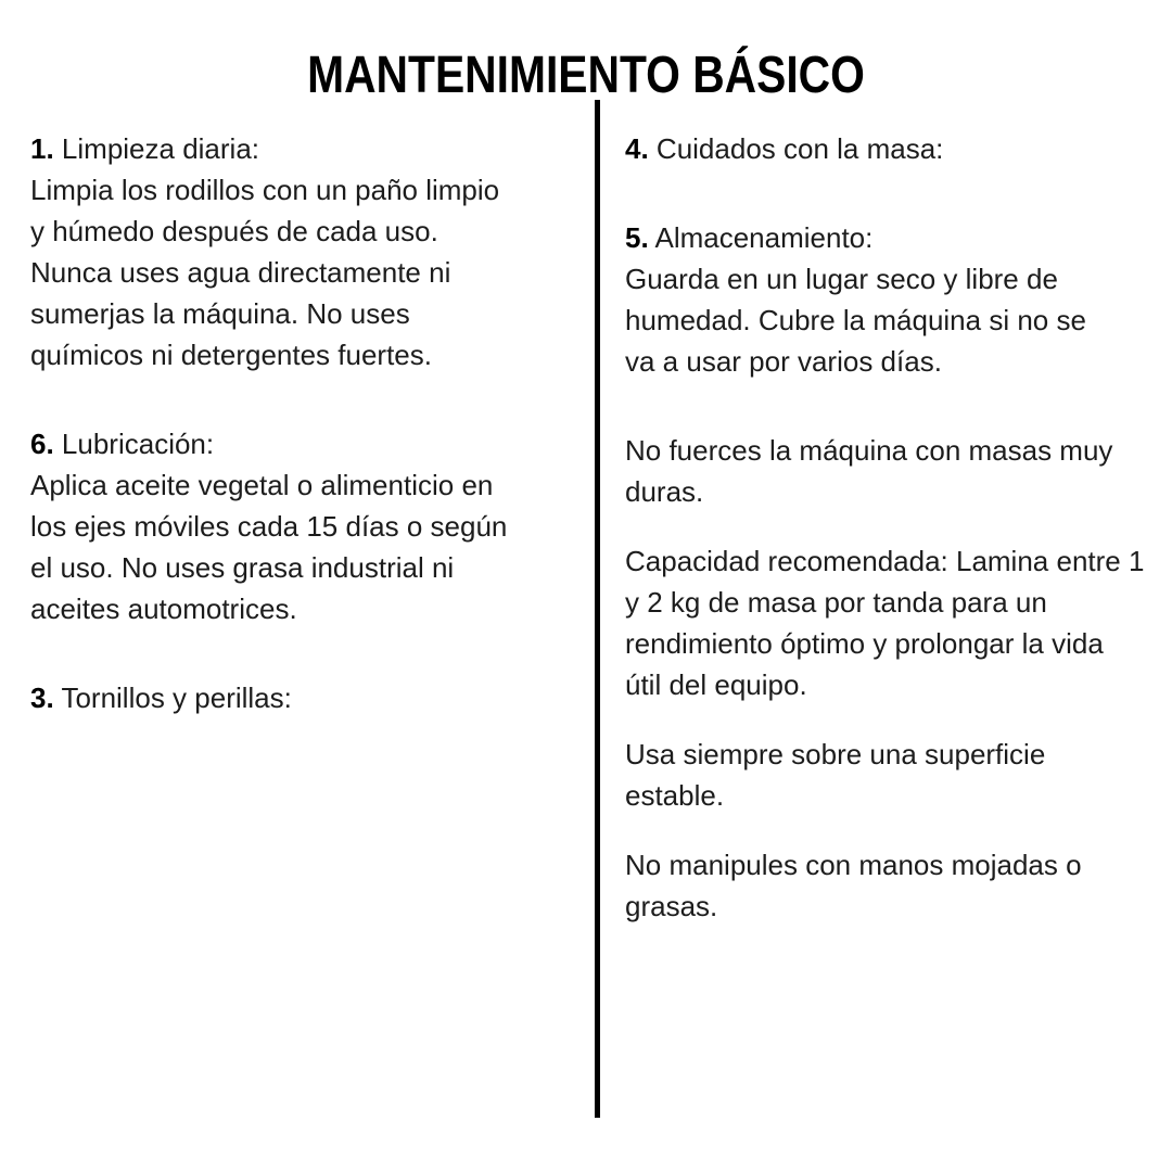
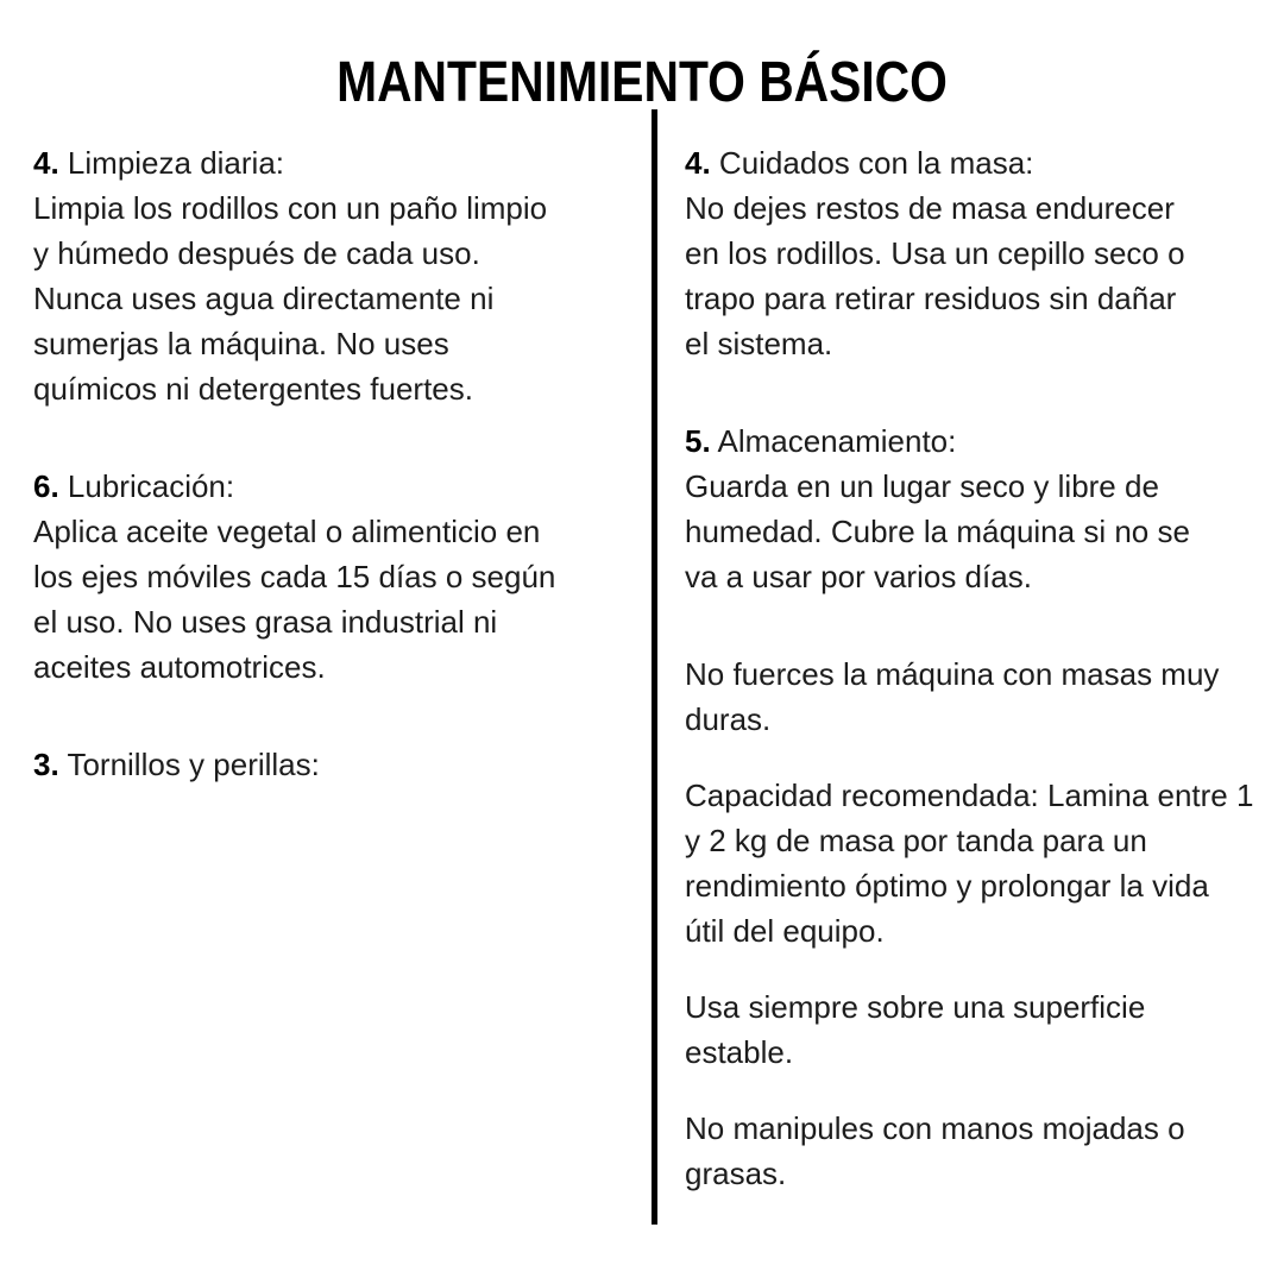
  MANTENIMIENTO BÁSICO
- 1. Limpieza diaria:
+ 4. Limpieza diaria:
  Limpia los rodillos con un paño limpio
  y húmedo después de cada uso.
  Nunca uses agua directamente ni
  sumerjas la máquina. No uses
  químicos ni detergentes fuertes.
  6. Lubricación:
  Aplica aceite vegetal o alimenticio en
  los ejes móviles cada 15 días o según
  el uso. No uses grasa industrial ni
  aceites automotrices.
  3. Tornillos y perillas:
  4. Cuidados con la masa:
+ No dejes restos de masa endurecer
+ en los rodillos. Usa un cepillo seco o
+ trapo para retirar residuos sin dañar
+ el sistema.
  5. Almacenamiento:
  Guarda en un lugar seco y libre de
  humedad. Cubre la máquina si no se
  va a usar por varios días.
  No fuerces la máquina con masas muy
  duras.
  Capacidad recomendada: Lamina entre 1
  y 2 kg de masa por tanda para un
  rendimiento óptimo y prolongar la vida
  útil del equipo.
  Usa siempre sobre una superficie
  estable.
  No manipules con manos mojadas o
  grasas.
